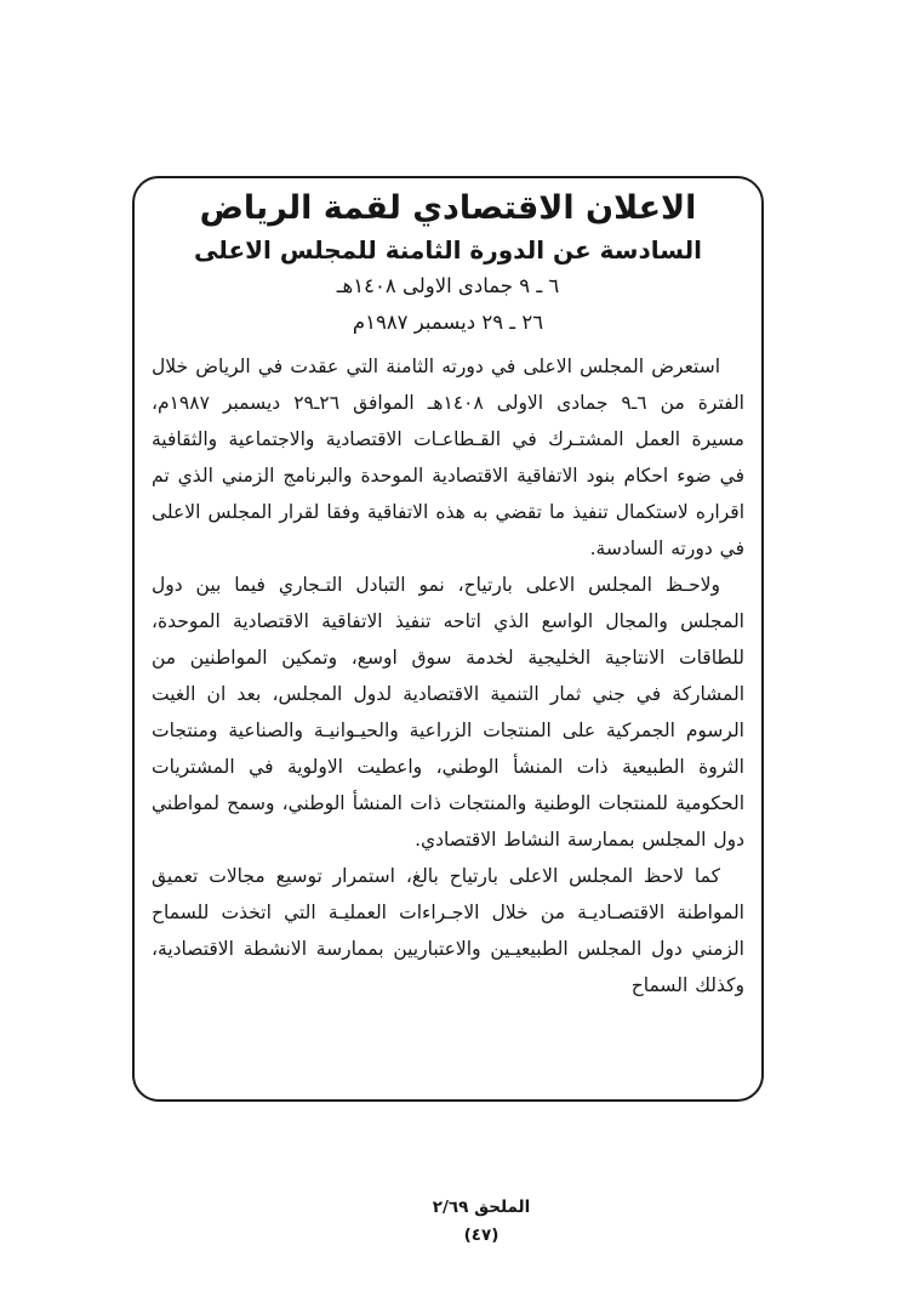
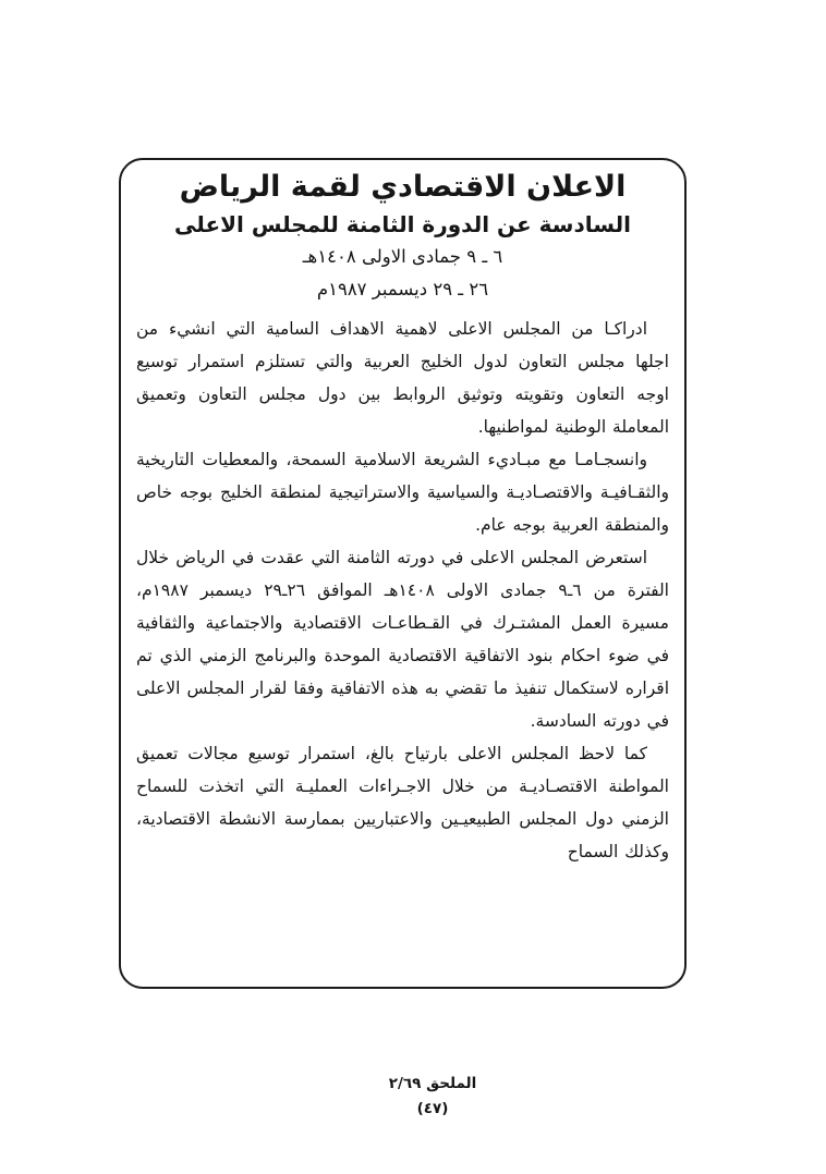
  الاعلان الاقتصادي لقمة الرياض
  السادسة عن الدورة الثامنة للمجلس الاعلى
  ٦ ـ ٩ جمادى الاولى ١٤٠٨هـ
  ٢٦ ـ ٢٩ ديسمبر ١٩٨٧م
+ ادراكـا من المجلس الاعلى لاهمية الاهداف السامية التي انشيء من اجلها مجلس التعاون لدول الخليج العربية والتي تستلزم استمرار توسيع اوجه التعاون وتقويته وتوثيق الروابط بين دول مجلس التعاون وتعميق المعاملة الوطنية لمواطنيها.
+ وانسجـامـا مع مبـاديء الشريعة الاسلامية السمحة، والمعطيات التاريخية والثقـافيـة والاقتصـاديـة والسياسية والاستراتيجية لمنطقة الخليج بوجه خاص والمنطقة العربية بوجه عام.
  استعرض المجلس الاعلى في دورته الثامنة التي عقدت في الرياض خلال الفترة من ٦ـ٩ جمادى الاولى ١٤٠٨هـ الموافق ٢٦ـ٢٩ ديسمبر ١٩٨٧م، مسيرة العمل المشتـرك في القـطاعـات الاقتصادية والاجتماعية والثقافية في ضوء احكام بنود الاتفاقية الاقتصادية الموحدة والبرنامج الزمني الذي تم اقراره لاستكمال تنفيذ ما تقضي به هذه الاتفاقية وفقا لقرار المجلس الاعلى في دورته السادسة.
- ولاحـظ المجلس الاعلى بارتياح، نمو التبادل التـجاري فيما بين دول المجلس والمجال الواسع الذي اتاحه تنفيذ الاتفاقية الاقتصادية الموحدة، للطاقات الانتاجية الخليجية لخدمة سوق اوسع، وتمكين المواطنين من المشاركة في جني ثمار التنمية الاقتصادية لدول المجلس، بعد ان الغيت الرسوم الجمركية على المنتجات الزراعية والحيـوانيـة والصناعية ومنتجات الثروة الطبيعية ذات المنشأ الوطني، واعطيت الاولوية في المشتريات الحكومية للمنتجات الوطنية والمنتجات ذات المنشأ الوطني، وسمح لمواطني دول المجلس بممارسة النشاط الاقتصادي.
  كما لاحظ المجلس الاعلى بارتياح بالغ، استمرار توسيع مجالات تعميق المواطنة الاقتصـاديـة من خلال الاجـراءات العمليـة التي اتخذت للسماح الزمني دول المجلس الطبيعيـين والاعتباريين بممارسة الانشطة الاقتصادية، وكذلك السماح
  الملحق ٢/٦٩
  (٤٧)
